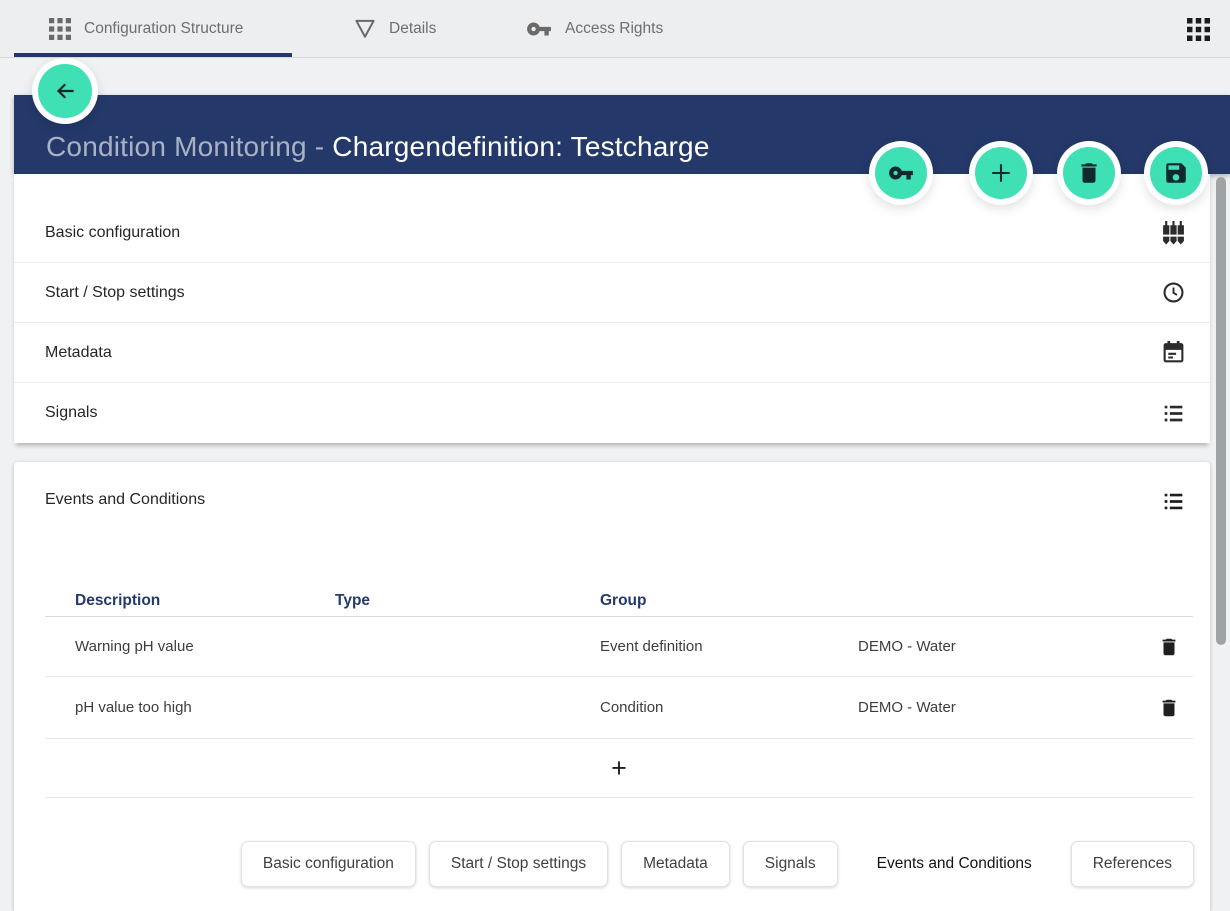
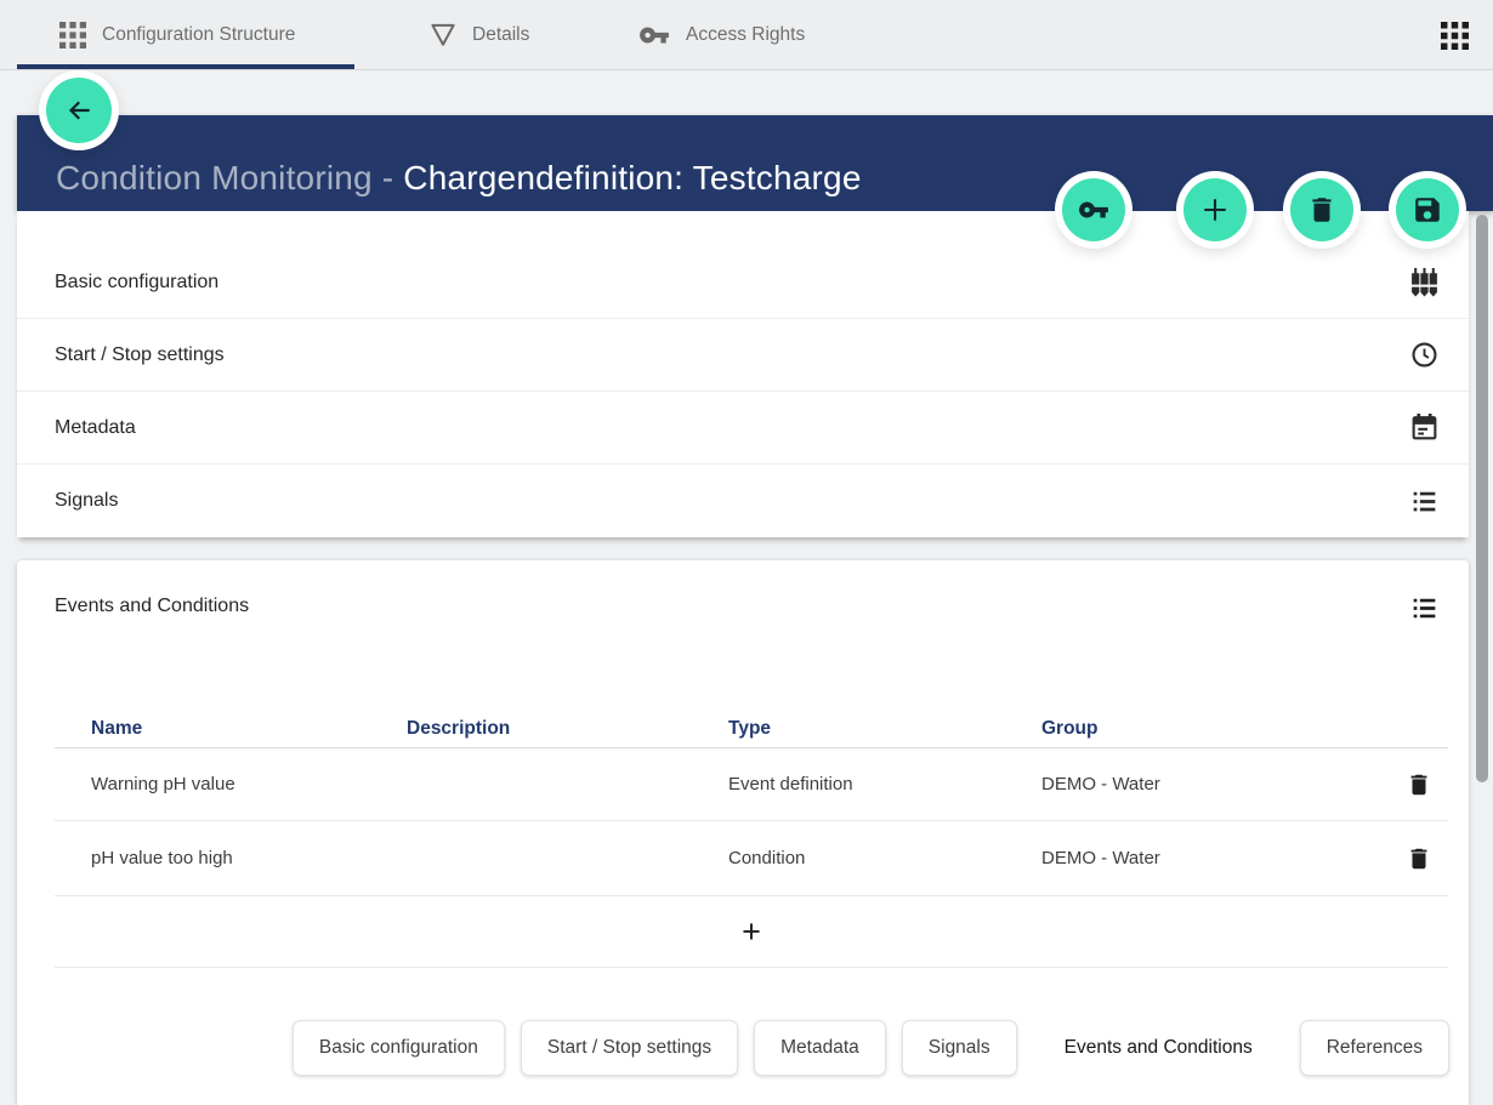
  Configuration Structure
  Details
  Access Rights
  Condition Monitoring - Chargendefinition: Testcharge
  Basic configuration
  Start / Stop settings
  Metadata
  Signals
  Events and Conditions
+ Name
  Description
  Type
  Group
  Warning pH value
  Event definition
  DEMO - Water
  pH value too high
  Condition
  DEMO - Water
  +
  Basic configuration
  Start / Stop settings
  Metadata
  Signals
  Events and Conditions
  References
